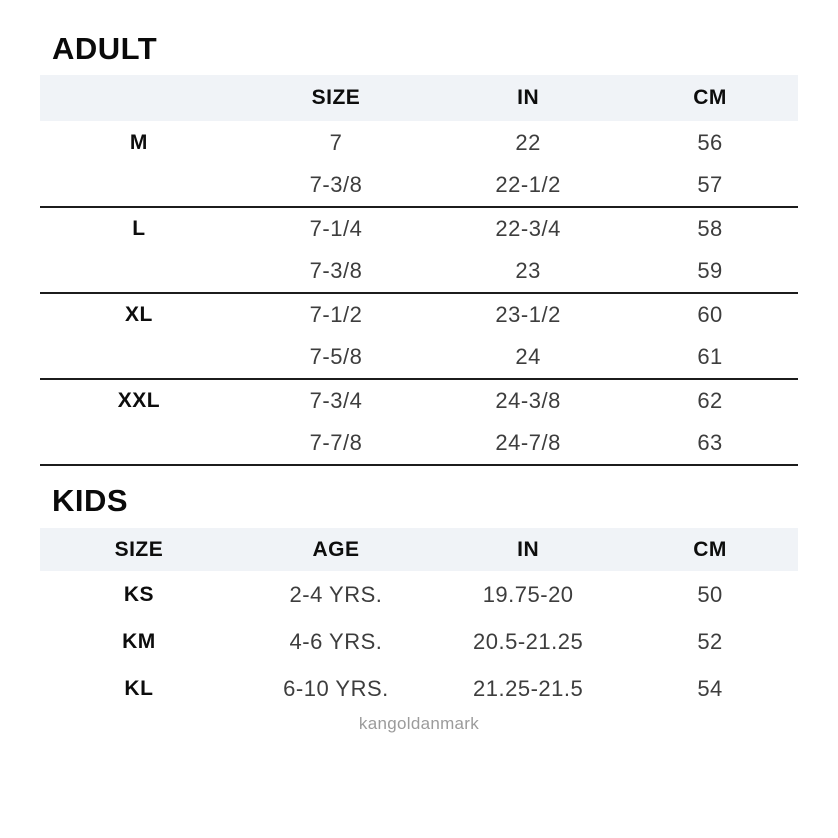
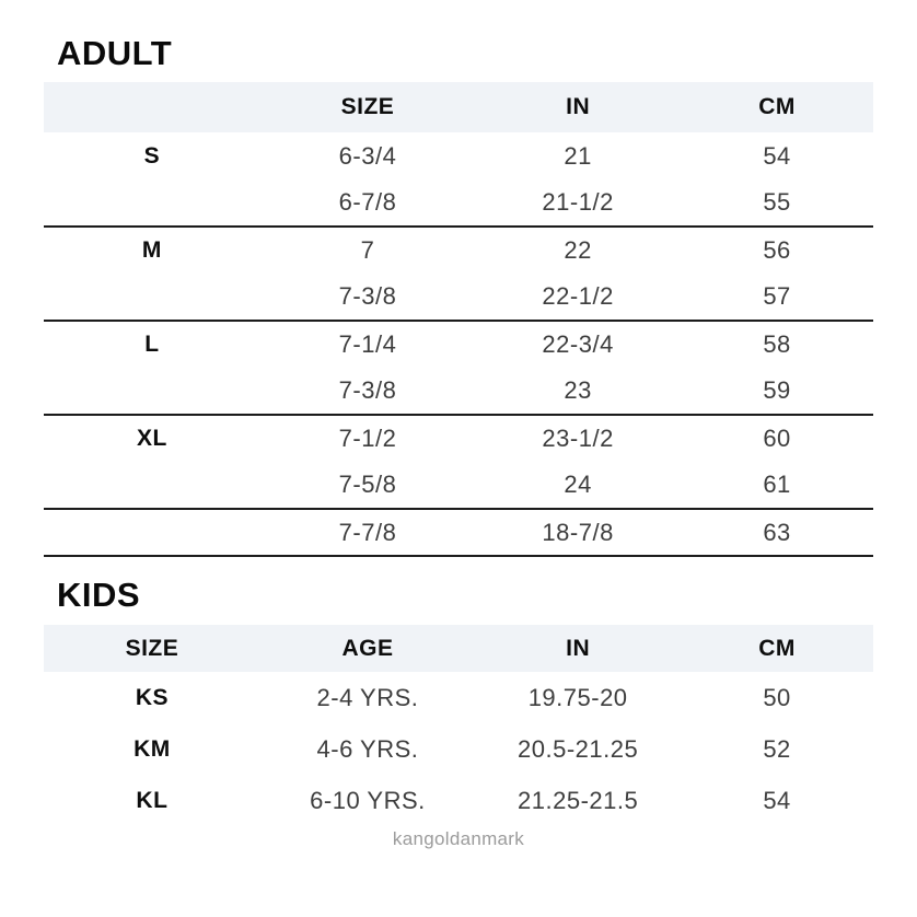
  ADULT
  	SIZE	IN	CM
+ S	6-3/4	21	54
+ 	6-7/8	21-1/2	55
  M	7	22	56
  	7-3/8	22-1/2	57
  L	7-1/4	22-3/4	58
  	7-3/8	23	59
  XL	7-1/2	23-1/2	60
  	7-5/8	24	61
- XXL	7-3/4	24-3/8	62
- 	7-7/8	24-7/8	63
+ 	7-7/8	18-7/8	63
  KIDS
  SIZE	AGE	IN	CM
  KS	2-4 YRS.	19.75-20	50
  KM	4-6 YRS.	20.5-21.25	52
  KL	6-10 YRS.	21.25-21.5	54
  kangoldanmark
